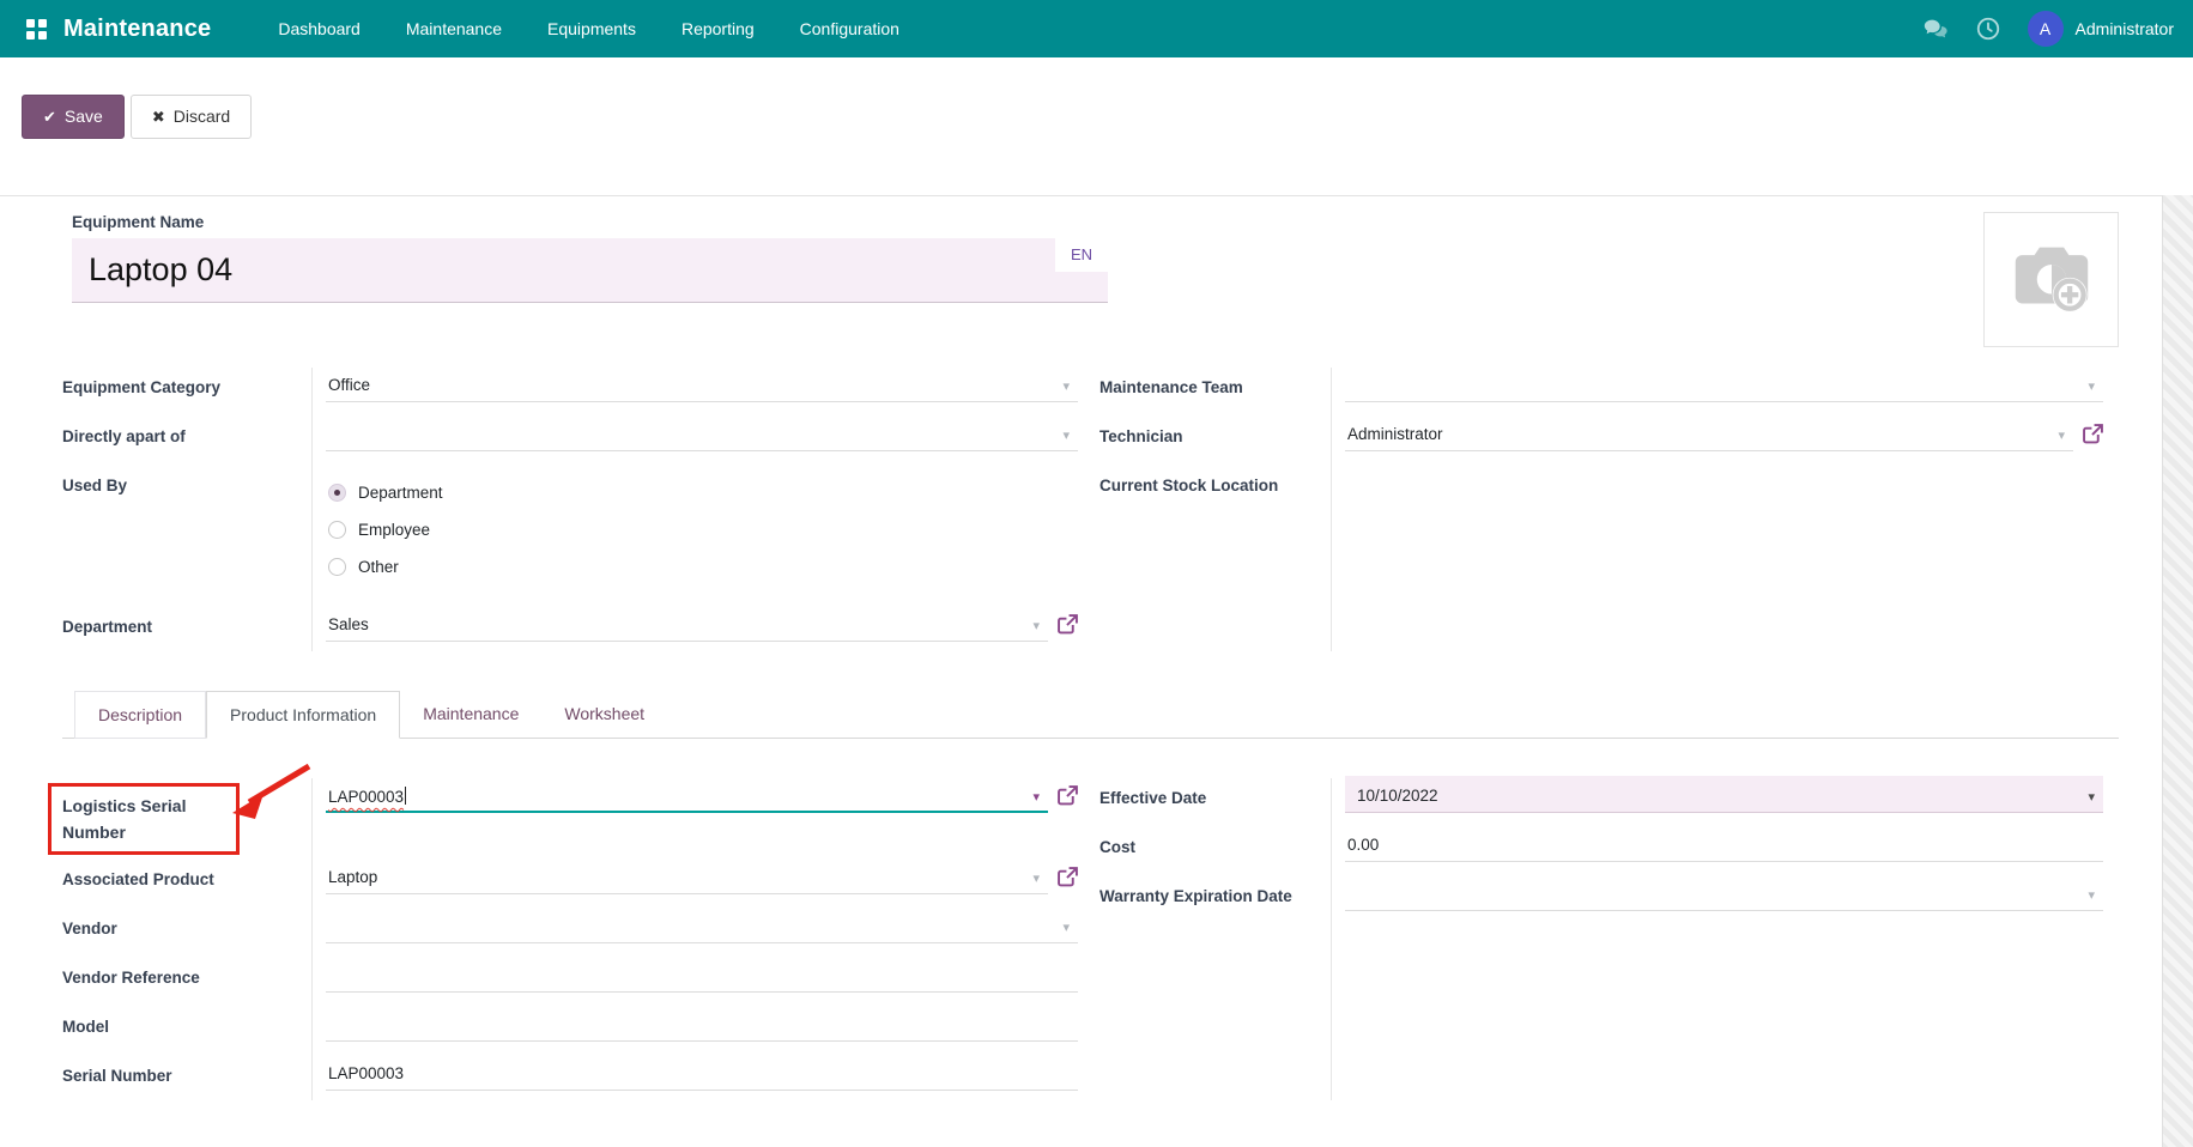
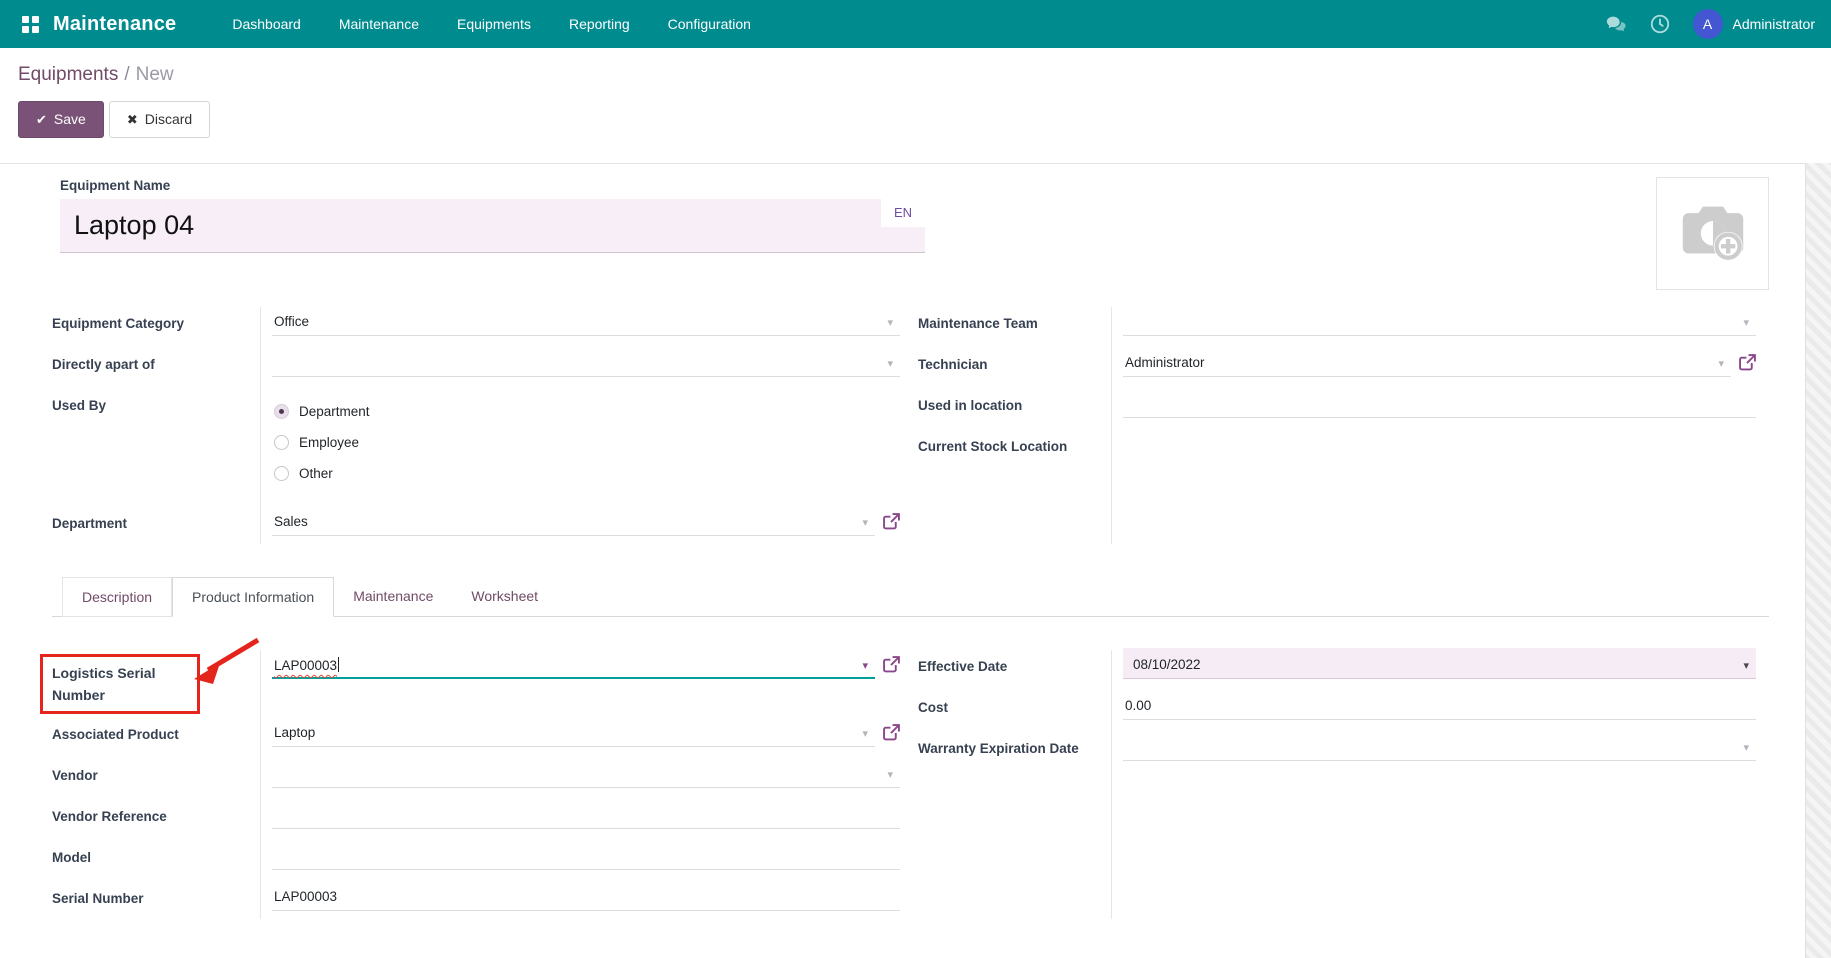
  Maintenance
  Dashboard
  Maintenance
  Equipments
  Reporting
  Configuration
  A
  Administrator
+ Equipments / New
  ✔ Save
  ✖ Discard
  Equipment Name
  Laptop 04
  EN
  Equipment Category
  Office
  ▾
  Directly apart of
  ▾
  Used By
  Department
  Employee
  Other
  Department
  Sales
  ▾
  Maintenance Team
  ▾
  Technician
  Administrator
  ▾
+ Used in location
  Current Stock Location
  Description
  Product Information
  Maintenance
  Worksheet
  Logistics Serial Number
  LAP00003
  ▾
  Associated Product
  Laptop
  ▾
  Vendor
  ▾
  Vendor Reference
  Model
  Serial Number
  LAP00003
  Effective Date
- 10/10/2022
+ 08/10/2022
  ▾
  Cost
  0.00
  Warranty Expiration Date
  ▾
